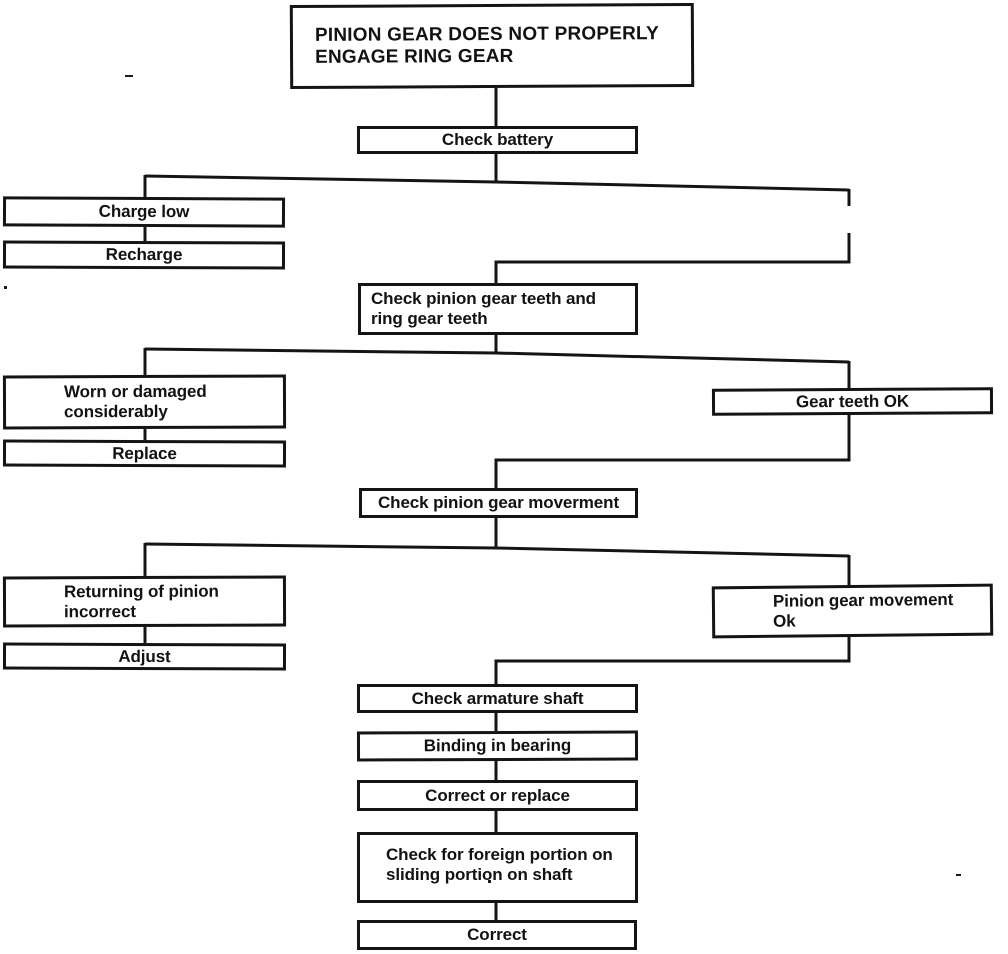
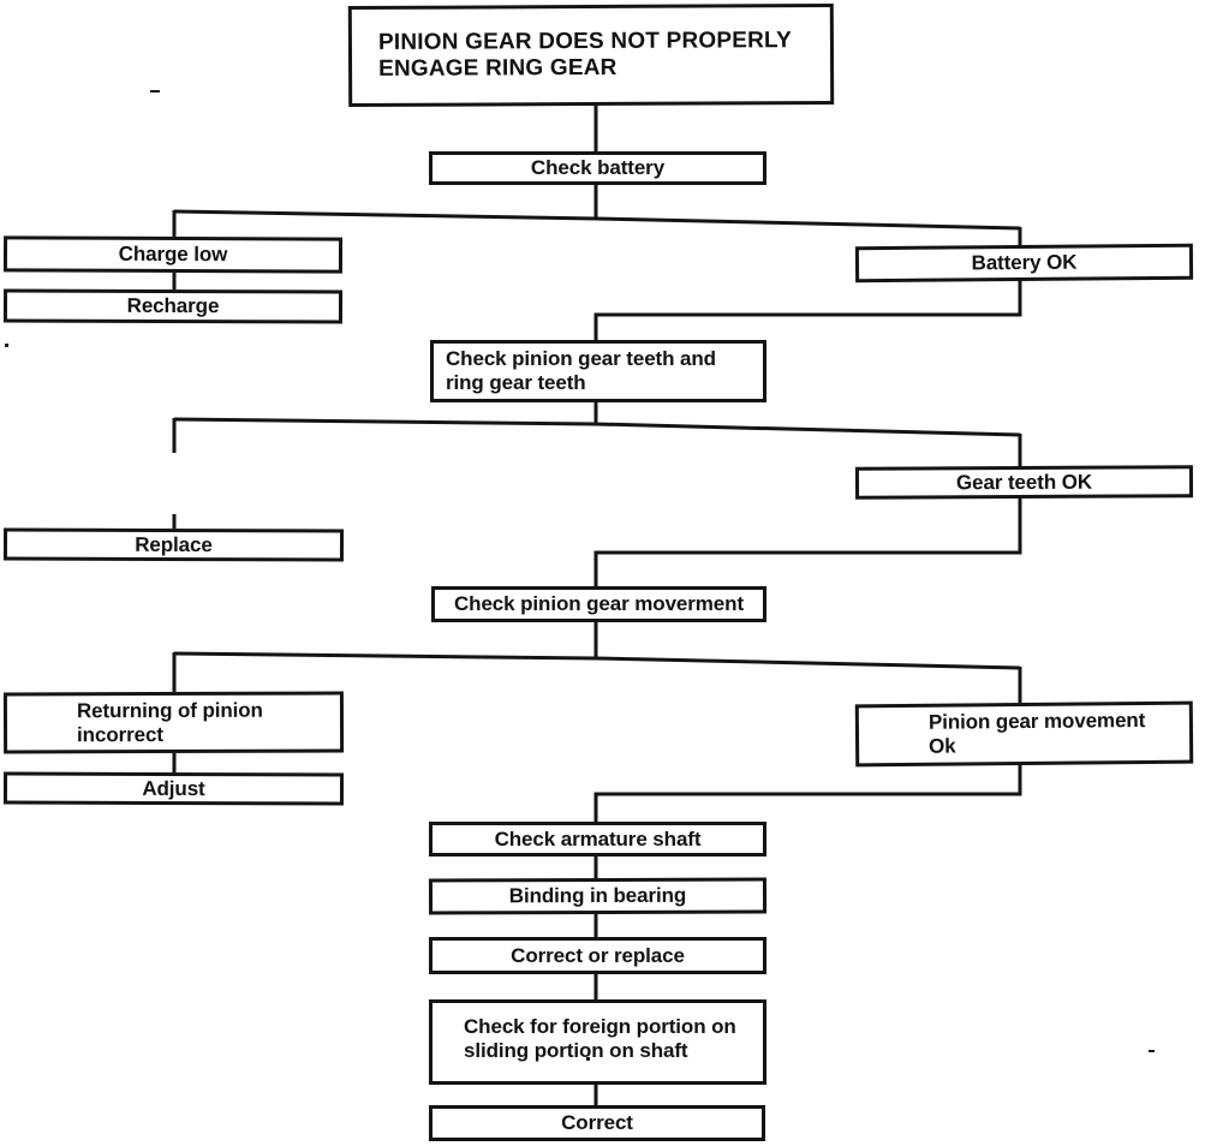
  PINION GEAR DOES NOT PROPERLY
  ENGAGE RING GEAR
  Check battery
  Charge low
  Recharge
+ Battery OK
  Check pinion gear teeth and
  ring gear teeth
- Worn or damaged
- considerably
  Replace
  Gear teeth OK
  Check pinion gear moverment
  Returning of pinion
  incorrect
  Adjust
  Pinion gear movement
  Ok
  Check armature shaft
  Binding in bearing
  Correct or replace
  Check for foreign portion on
  sliding portion on shaft
  Correct
